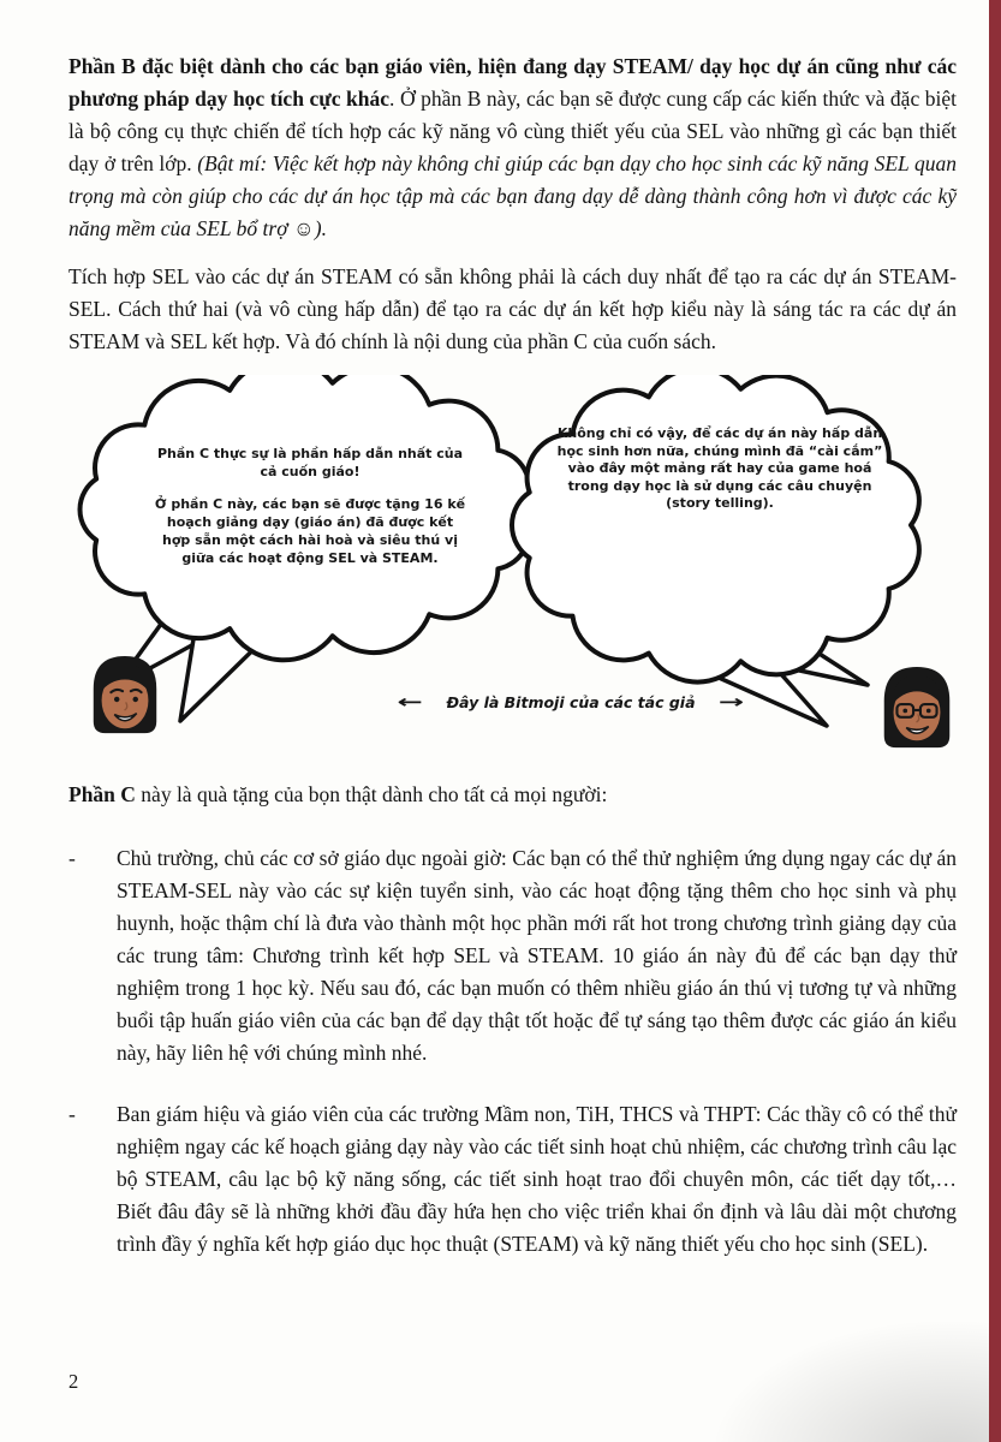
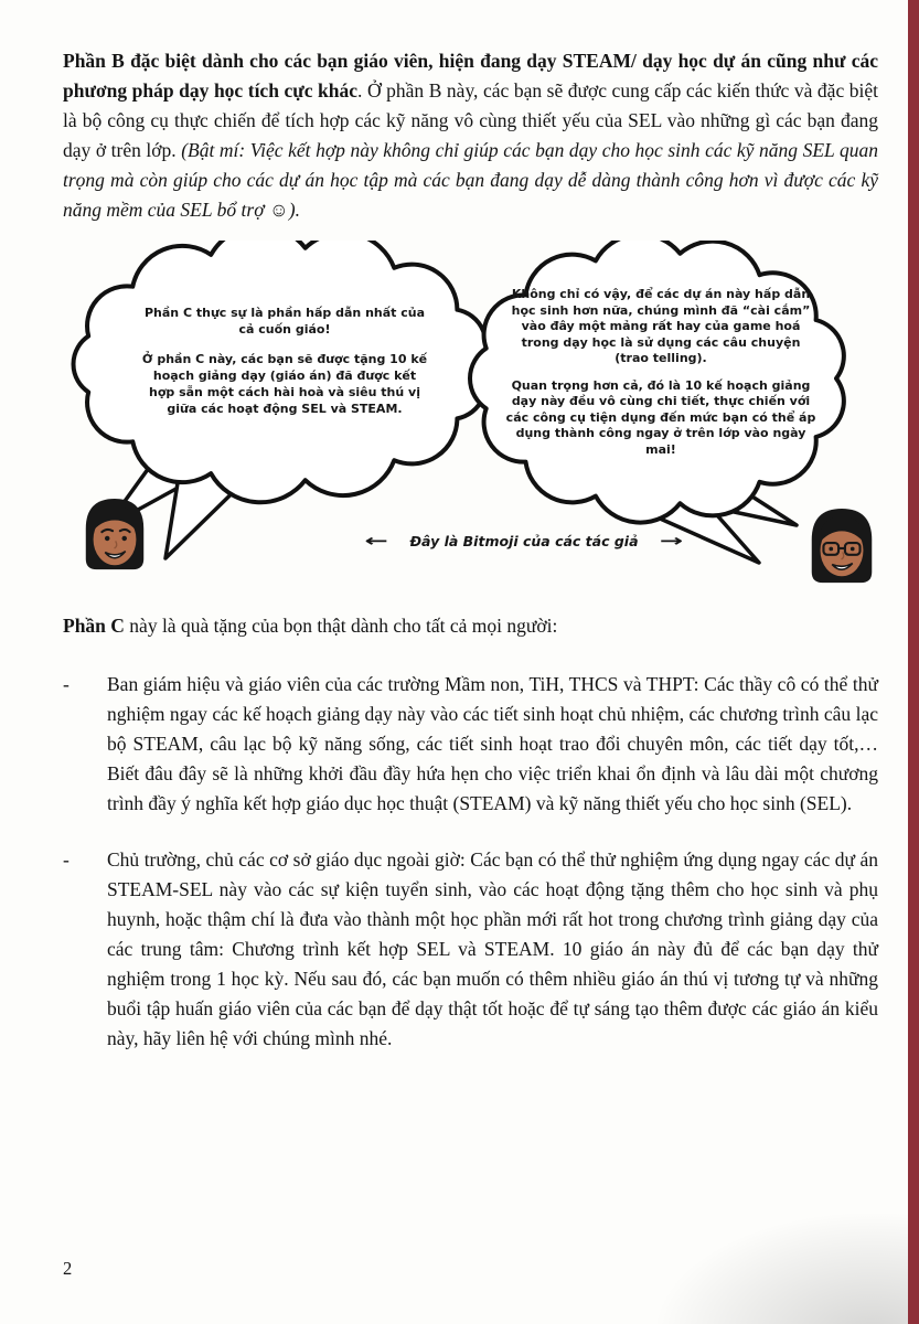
- Phần B đặc biệt dành cho các bạn giáo viên, hiện đang dạy STEAM/ dạy học dự án cũng như các phương pháp dạy học tích cực khác. Ở phần B này, các bạn sẽ được cung cấp các kiến thức và đặc biệt là bộ công cụ thực chiến để tích hợp các kỹ năng vô cùng thiết yếu của SEL vào những gì các bạn thiết dạy ở trên lớp. (Bật mí: Việc kết hợp này không chỉ giúp các bạn dạy cho học sinh các kỹ năng SEL quan trọng mà còn giúp cho các dự án học tập mà các bạn đang dạy dễ dàng thành công hơn vì được các kỹ năng mềm của SEL bổ trợ ☺).
+ Phần B đặc biệt dành cho các bạn giáo viên, hiện đang dạy STEAM/ dạy học dự án cũng như các phương pháp dạy học tích cực khác. Ở phần B này, các bạn sẽ được cung cấp các kiến thức và đặc biệt là bộ công cụ thực chiến để tích hợp các kỹ năng vô cùng thiết yếu của SEL vào những gì các bạn đang dạy ở trên lớp. (Bật mí: Việc kết hợp này không chỉ giúp các bạn dạy cho học sinh các kỹ năng SEL quan trọng mà còn giúp cho các dự án học tập mà các bạn đang dạy dễ dàng thành công hơn vì được các kỹ năng mềm của SEL bổ trợ ☺).
- Tích hợp SEL vào các dự án STEAM có sẵn không phải là cách duy nhất để tạo ra các dự án STEAM-SEL. Cách thứ hai (và vô cùng hấp dẫn) để tạo ra các dự án kết hợp kiểu này là sáng tác ra các dự án STEAM và SEL kết hợp. Và đó chính là nội dung của phần C của cuốn sách.
  Phần C thực sự là phần hấp dẫn nhất của cả cuốn giáo!
- Ở phần C này, các bạn sẽ được tặng 16 kế hoạch giảng dạy (giáo án) đã được kết hợp sẵn một cách hài hoà và siêu thú vị giữa các hoạt động SEL và STEAM.
+ Ở phần C này, các bạn sẽ được tặng 10 kế hoạch giảng dạy (giáo án) đã được kết hợp sẵn một cách hài hoà và siêu thú vị giữa các hoạt động SEL và STEAM.
- Không chỉ có vậy, để các dự án này hấp dẫn học sinh hơn nữa, chúng mình đã “cài cắm” vào đây một mảng rất hay của game hoá trong dạy học là sử dụng các câu chuyện (story telling).
+ Không chỉ có vậy, để các dự án này hấp dẫn học sinh hơn nữa, chúng mình đã “cài cắm” vào đây một mảng rất hay của game hoá trong dạy học là sử dụng các câu chuyện (trao telling).
+ Quan trọng hơn cả, đó là 10 kế hoạch giảng dạy này đều vô cùng chi tiết, thực chiến với các công cụ tiện dụng đến mức bạn có thể áp dụng thành công ngay ở trên lớp vào ngày mai!
  ←
  Đây là Bitmoji của các tác giả
  →
  Phần C này là quà tặng của bọn thật dành cho tất cả mọi người:
  -
- Chủ trường, chủ các cơ sở giáo dục ngoài giờ: Các bạn có thể thử nghiệm ứng dụng ngay các dự án STEAM-SEL này vào các sự kiện tuyển sinh, vào các hoạt động tặng thêm cho học sinh và phụ huynh, hoặc thậm chí là đưa vào thành một học phần mới rất hot trong chương trình giảng dạy của các trung tâm: Chương trình kết hợp SEL và STEAM. 10 giáo án này đủ để các bạn dạy thử nghiệm trong 1 học kỳ. Nếu sau đó, các bạn muốn có thêm nhiều giáo án thú vị tương tự và những buổi tập huấn giáo viên của các bạn để dạy thật tốt hoặc để tự sáng tạo thêm được các giáo án kiểu này, hãy liên hệ với chúng mình nhé.
+ Ban giám hiệu và giáo viên của các trường Mầm non, TiH, THCS và THPT: Các thầy cô có thể thử nghiệm ngay các kế hoạch giảng dạy này vào các tiết sinh hoạt chủ nhiệm, các chương trình câu lạc bộ STEAM, câu lạc bộ kỹ năng sống, các tiết sinh hoạt trao đổi chuyên môn, các tiết dạy tốt,… Biết đâu đây sẽ là những khởi đầu đầy hứa hẹn cho việc triển khai ổn định và lâu dài một chương trình đầy ý nghĩa kết hợp giáo dục học thuật (STEAM) và kỹ năng thiết yếu cho học sinh (SEL).
  -
- Ban giám hiệu và giáo viên của các trường Mầm non, TiH, THCS và THPT: Các thầy cô có thể thử nghiệm ngay các kế hoạch giảng dạy này vào các tiết sinh hoạt chủ nhiệm, các chương trình câu lạc bộ STEAM, câu lạc bộ kỹ năng sống, các tiết sinh hoạt trao đổi chuyên môn, các tiết dạy tốt,… Biết đâu đây sẽ là những khởi đầu đầy hứa hẹn cho việc triển khai ổn định và lâu dài một chương trình đầy ý nghĩa kết hợp giáo dục học thuật (STEAM) và kỹ năng thiết yếu cho học sinh (SEL).
+ Chủ trường, chủ các cơ sở giáo dục ngoài giờ: Các bạn có thể thử nghiệm ứng dụng ngay các dự án STEAM-SEL này vào các sự kiện tuyển sinh, vào các hoạt động tặng thêm cho học sinh và phụ huynh, hoặc thậm chí là đưa vào thành một học phần mới rất hot trong chương trình giảng dạy của các trung tâm: Chương trình kết hợp SEL và STEAM. 10 giáo án này đủ để các bạn dạy thử nghiệm trong 1 học kỳ. Nếu sau đó, các bạn muốn có thêm nhiều giáo án thú vị tương tự và những buổi tập huấn giáo viên của các bạn để dạy thật tốt hoặc để tự sáng tạo thêm được các giáo án kiểu này, hãy liên hệ với chúng mình nhé.
  2
